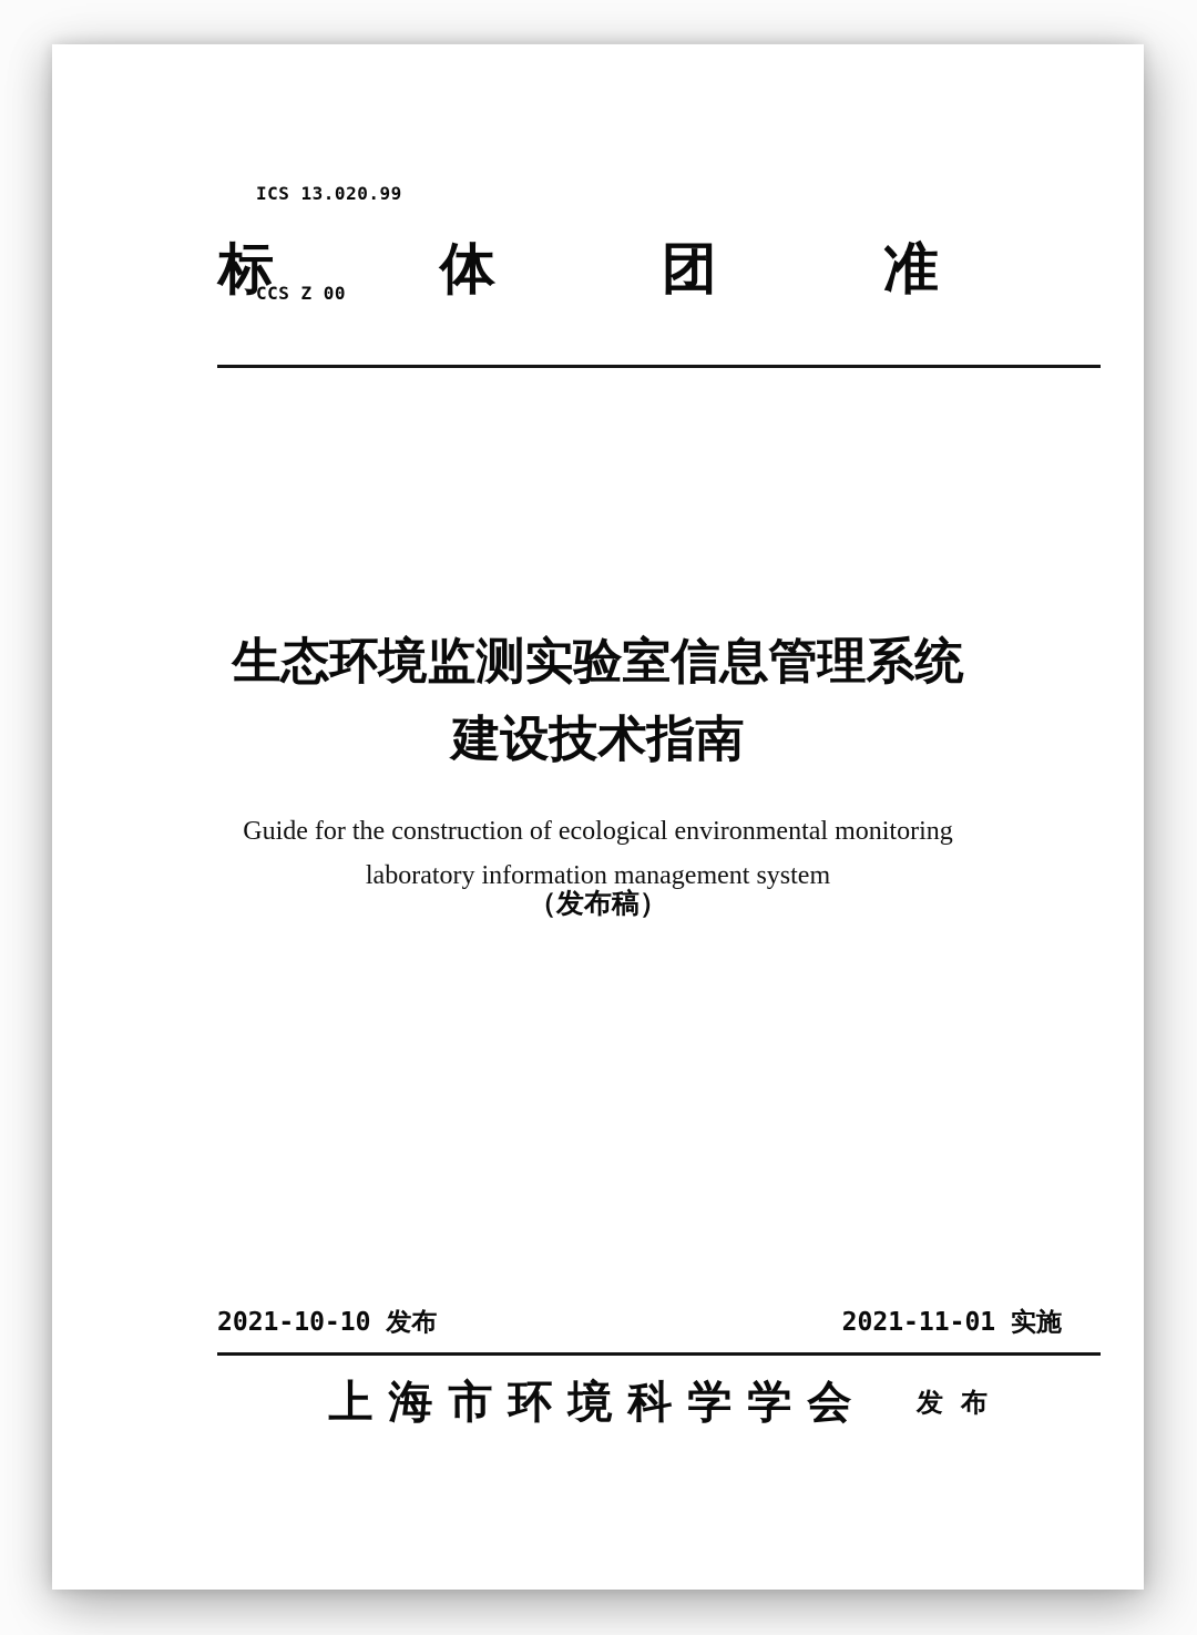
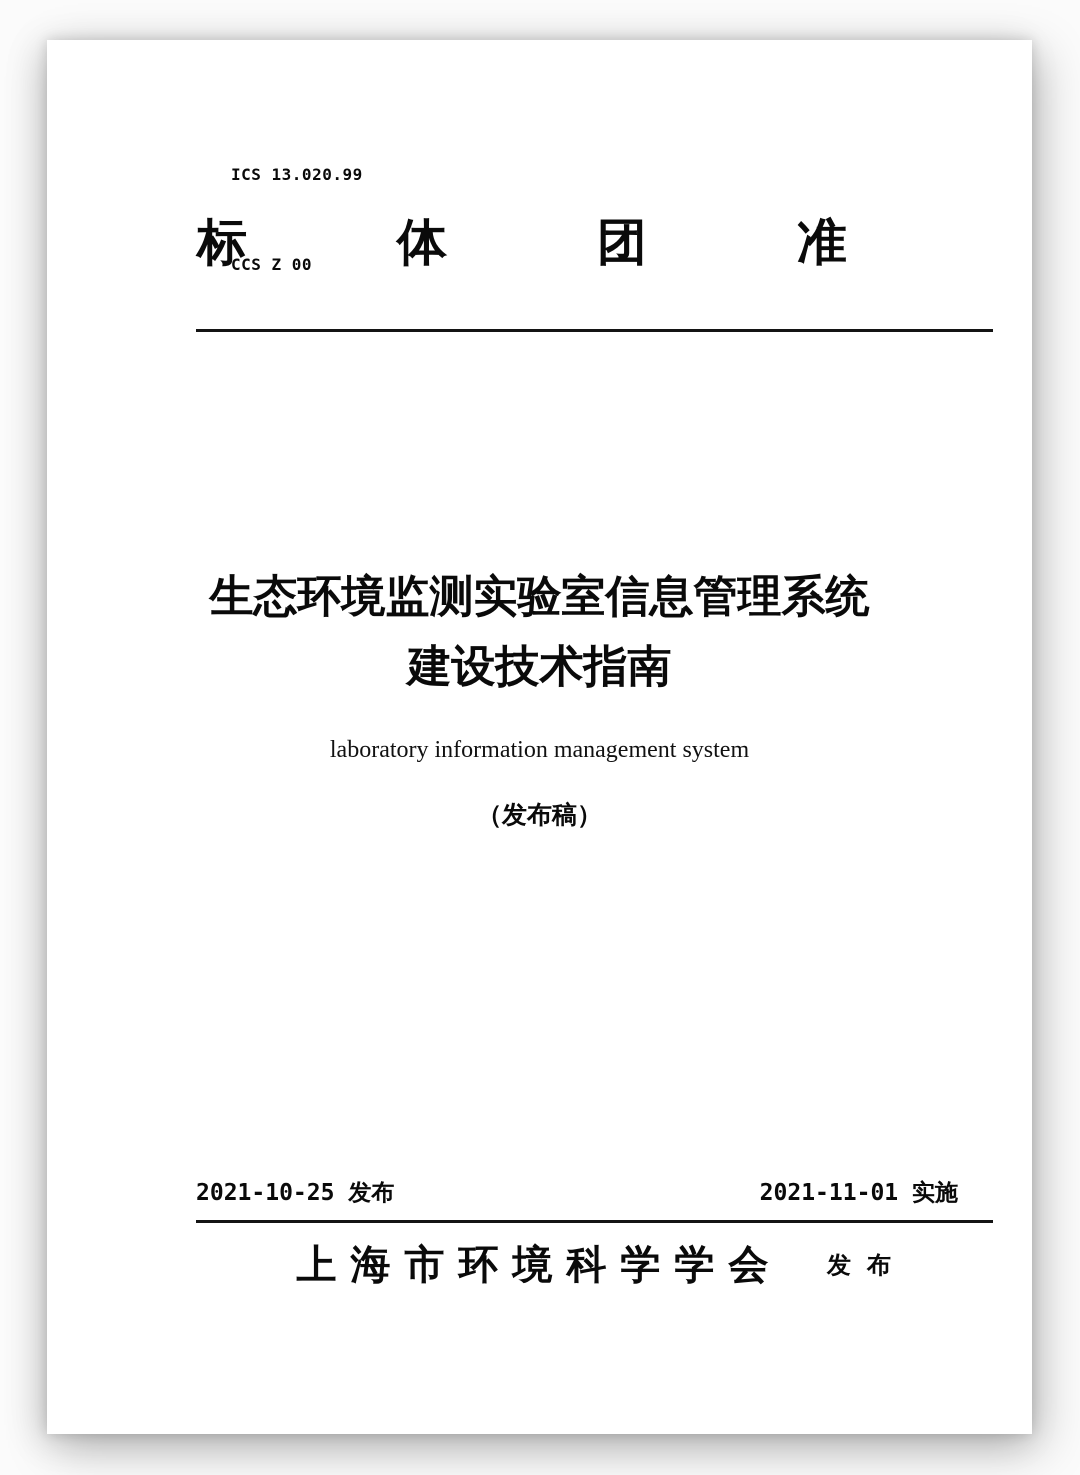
  ICS 13.020.99
  CCS Z 00
  标
  体
  团
  准
  生态环境监测实验室信息管理系统
  建设技术指南
- Guide for the construction of ecological environmental monitoring
  laboratory information management system
  （发布稿）
- 2021-10-10 发布
+ 2021-10-25 发布
  2021-11-01 实施
  上海市环境科学学会
  发布
